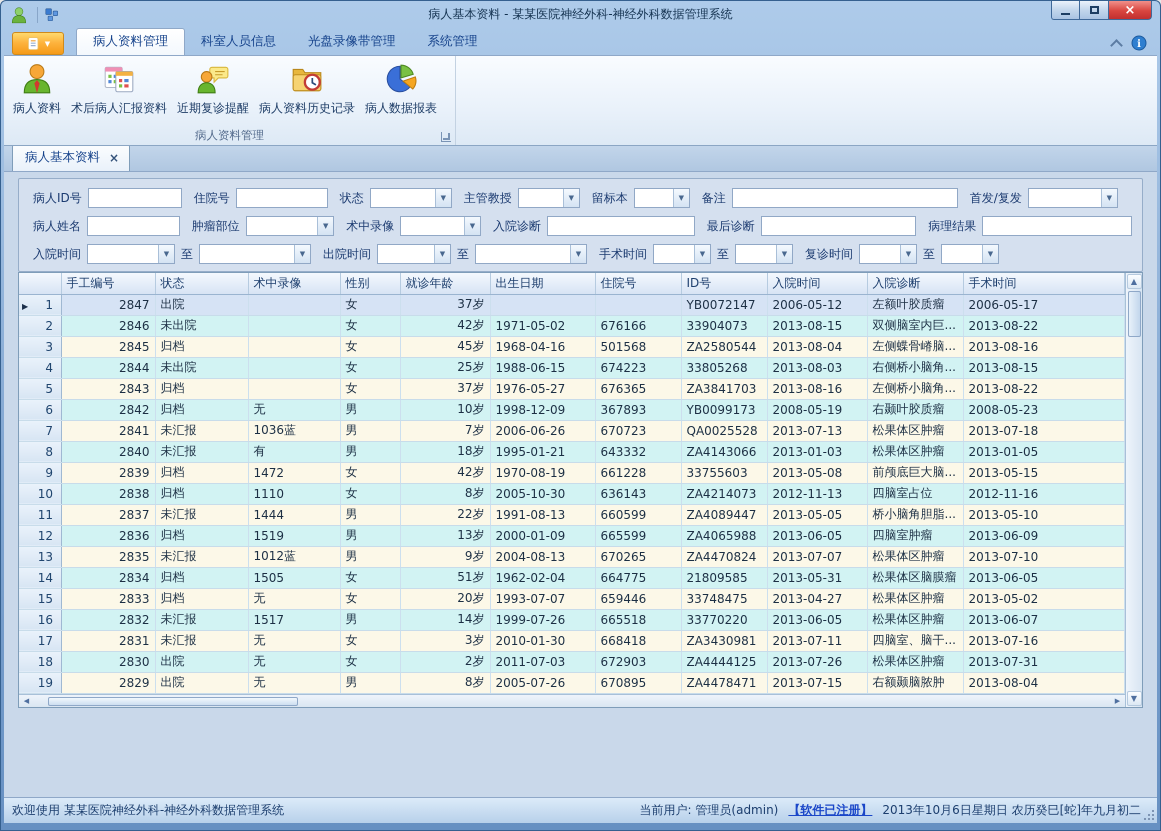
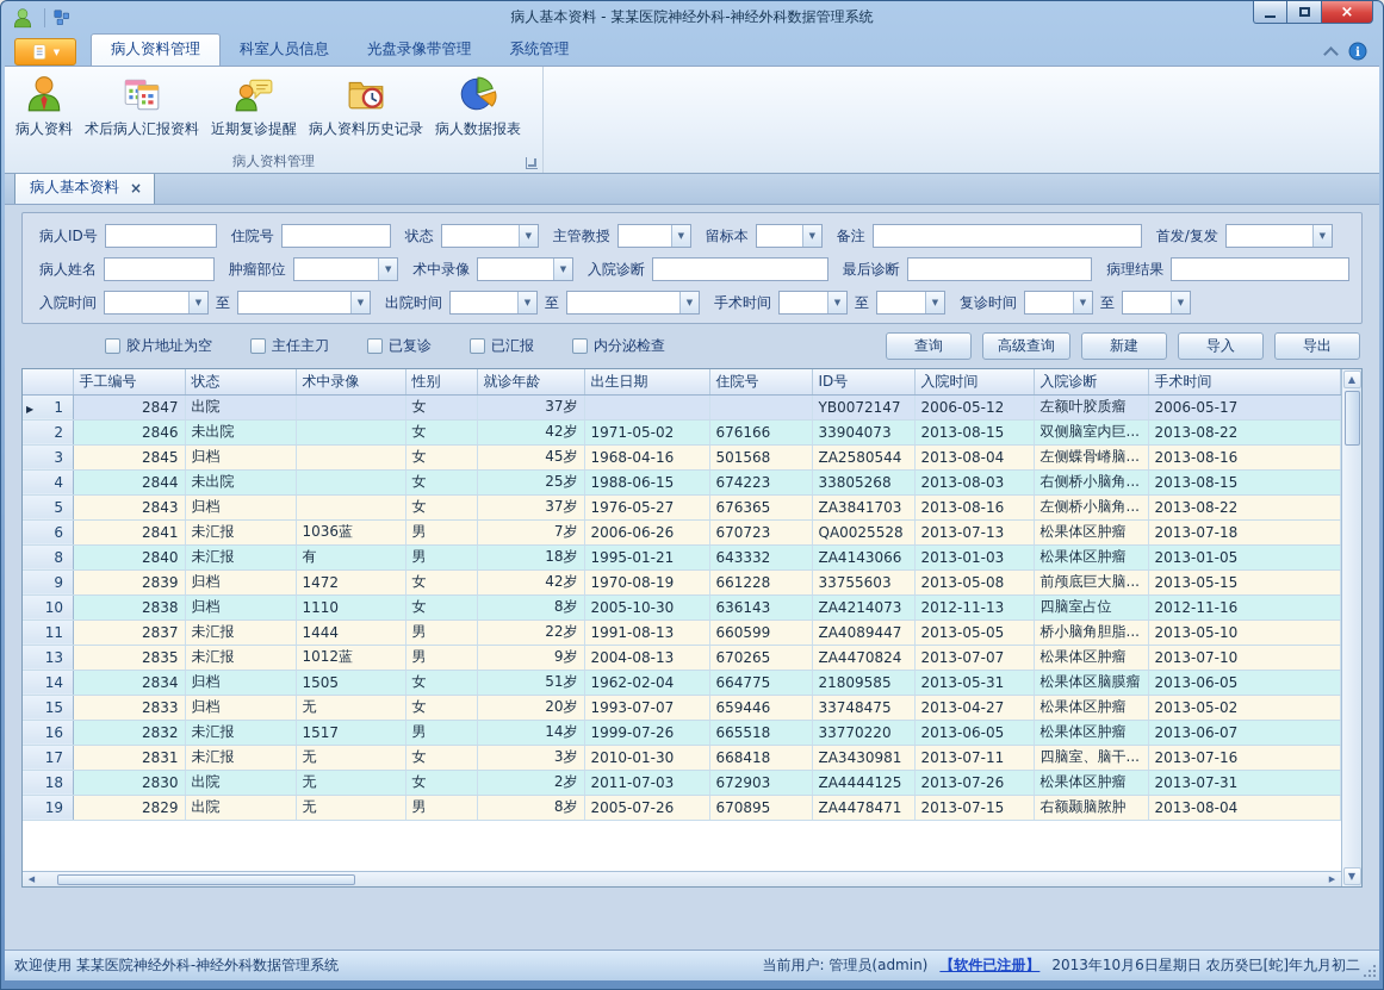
  病人基本资料 - 某某医院神经外科-神经外科数据管理系统
  ×
  ▼
  病人资料管理
  科室人员信息
  光盘录像带管理
  系统管理
  i
  病人资料
  术后病人汇报资料
  近期复诊提醒
  病人资料历史记录
  病人数据报表
  病人资料管理
  病人基本资料
  ×
  病人ID号
  住院号
  状态
  ▼
  主管教授
  ▼
  留标本
  ▼
  备注
  首发/复发
  ▼
  病人姓名
  肿瘤部位
  ▼
  术中录像
  ▼
  入院诊断
  最后诊断
  病理结果
  入院时间
  ▼
  至
  ▼
  出院时间
  ▼
  至
  ▼
  手术时间
  ▼
  至
  ▼
  复诊时间
  ▼
  至
  ▼
+ 胶片地址为空
+ 主任主刀
+ 已复诊
+ 已汇报
+ 内分泌检查
+ 查询
+ 高级查询
+ 新建
+ 导入
+ 导出
  	手工编号	状态	术中录像	性别	就诊年龄	出生日期	住院号	ID号	入院时间	入院诊断	手术时间
  ▶ 1	2847	出院		女	37岁			YB0072147	2006-05-12	左额叶胶质瘤	2006-05-17
  2	2846	未出院		女	42岁	1971-05-02	676166	33904073	2013-08-15	双侧脑室内巨...	2013-08-22
  3	2845	归档		女	45岁	1968-04-16	501568	ZA2580544	2013-08-04	左侧蝶骨嵴脑...	2013-08-16
  4	2844	未出院		女	25岁	1988-06-15	674223	33805268	2013-08-03	右侧桥小脑角...	2013-08-15
  5	2843	归档		女	37岁	1976-05-27	676365	ZA3841703	2013-08-16	左侧桥小脑角...	2013-08-22
- 6	2842	归档	无	男	10岁	1998-12-09	367893	YB0099173	2008-05-19	右颞叶胶质瘤	2008-05-23
- 7	2841	未汇报	1036蓝	男	7岁	2006-06-26	670723	QA0025528	2013-07-13	松果体区肿瘤	2013-07-18
+ 6	2841	未汇报	1036蓝	男	7岁	2006-06-26	670723	QA0025528	2013-07-13	松果体区肿瘤	2013-07-18
  8	2840	未汇报	有	男	18岁	1995-01-21	643332	ZA4143066	2013-01-03	松果体区肿瘤	2013-01-05
  9	2839	归档	1472	女	42岁	1970-08-19	661228	33755603	2013-05-08	前颅底巨大脑...	2013-05-15
  10	2838	归档	1110	女	8岁	2005-10-30	636143	ZA4214073	2012-11-13	四脑室占位	2012-11-16
  11	2837	未汇报	1444	男	22岁	1991-08-13	660599	ZA4089447	2013-05-05	桥小脑角胆脂...	2013-05-10
- 12	2836	归档	1519	男	13岁	2000-01-09	665599	ZA4065988	2013-06-05	四脑室肿瘤	2013-06-09
  13	2835	未汇报	1012蓝	男	9岁	2004-08-13	670265	ZA4470824	2013-07-07	松果体区肿瘤	2013-07-10
  14	2834	归档	1505	女	51岁	1962-02-04	664775	21809585	2013-05-31	松果体区脑膜瘤	2013-06-05
  15	2833	归档	无	女	20岁	1993-07-07	659446	33748475	2013-04-27	松果体区肿瘤	2013-05-02
  16	2832	未汇报	1517	男	14岁	1999-07-26	665518	33770220	2013-06-05	松果体区肿瘤	2013-06-07
  17	2831	未汇报	无	女	3岁	2010-01-30	668418	ZA3430981	2013-07-11	四脑室、脑干...	2013-07-16
  18	2830	出院	无	女	2岁	2011-07-03	672903	ZA4444125	2013-07-26	松果体区肿瘤	2013-07-31
  19	2829	出院	无	男	8岁	2005-07-26	670895	ZA4478471	2013-07-15	右额颞脑脓肿	2013-08-04
  ◀
  ▶
  ▲
  ▼
  欢迎使用 某某医院神经外科-神经外科数据管理系统
  当前用户: 管理员(admin)
  【软件已注册】
  2013年10月6日星期日 农历癸巳[蛇]年九月初二
